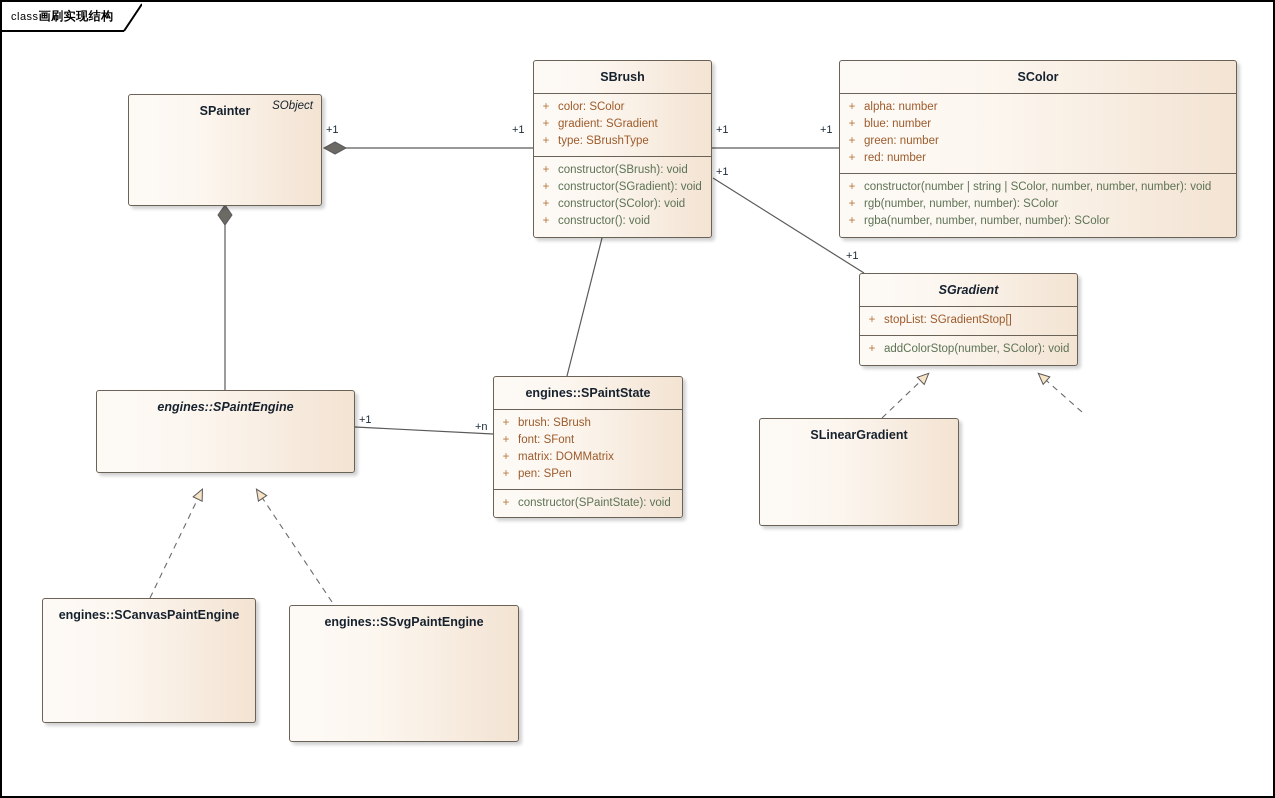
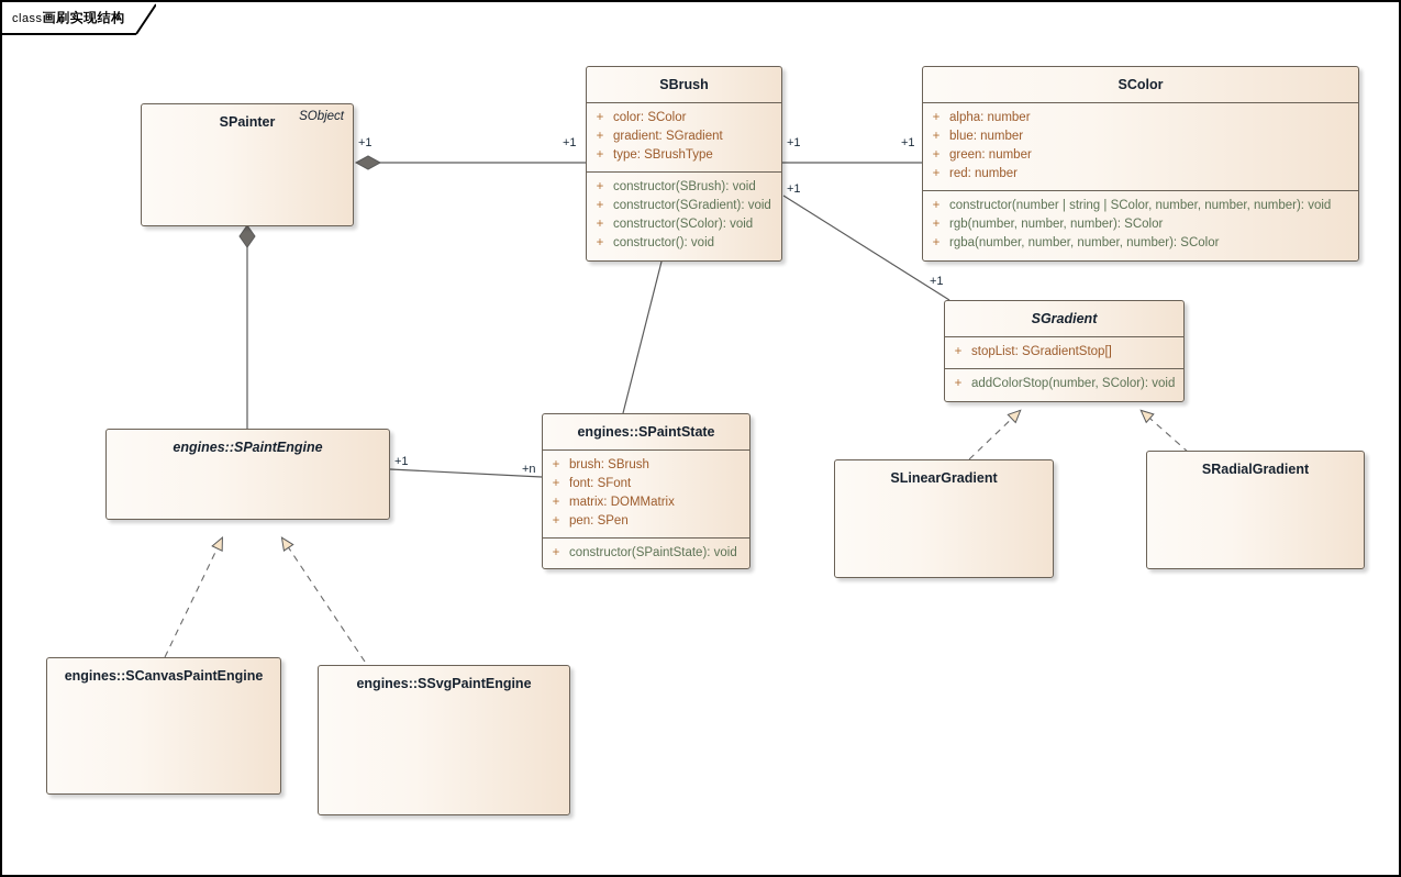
  class画刷实现结构
  SObject
  SPainter
  SBrush
  +
  color: SColor
  +
  gradient: SGradient
  +
  type: SBrushType
  +
  constructor(SBrush): void
  +
  constructor(SGradient): void
  +
  constructor(SColor): void
  +
  constructor(): void
  SColor
  +
  alpha: number
  +
  blue: number
  +
  green: number
  +
  red: number
  +
  constructor(number | string | SColor, number, number, number): void
  +
  rgb(number, number, number): SColor
  +
  rgba(number, number, number, number): SColor
  SGradient
  +
  stopList: SGradientStop[]
  +
  addColorStop(number, SColor): void
  engines::SPaintEngine
  engines::SPaintState
  +
  brush: SBrush
  +
  font: SFont
  +
  matrix: DOMMatrix
  +
  pen: SPen
  +
  constructor(SPaintState): void
  SLinearGradient
+ SRadialGradient
  engines::SCanvasPaintEngine
  engines::SSvgPaintEngine
  +1
  +1
  +1
  +1
  +1
  +1
  +1
  +n
